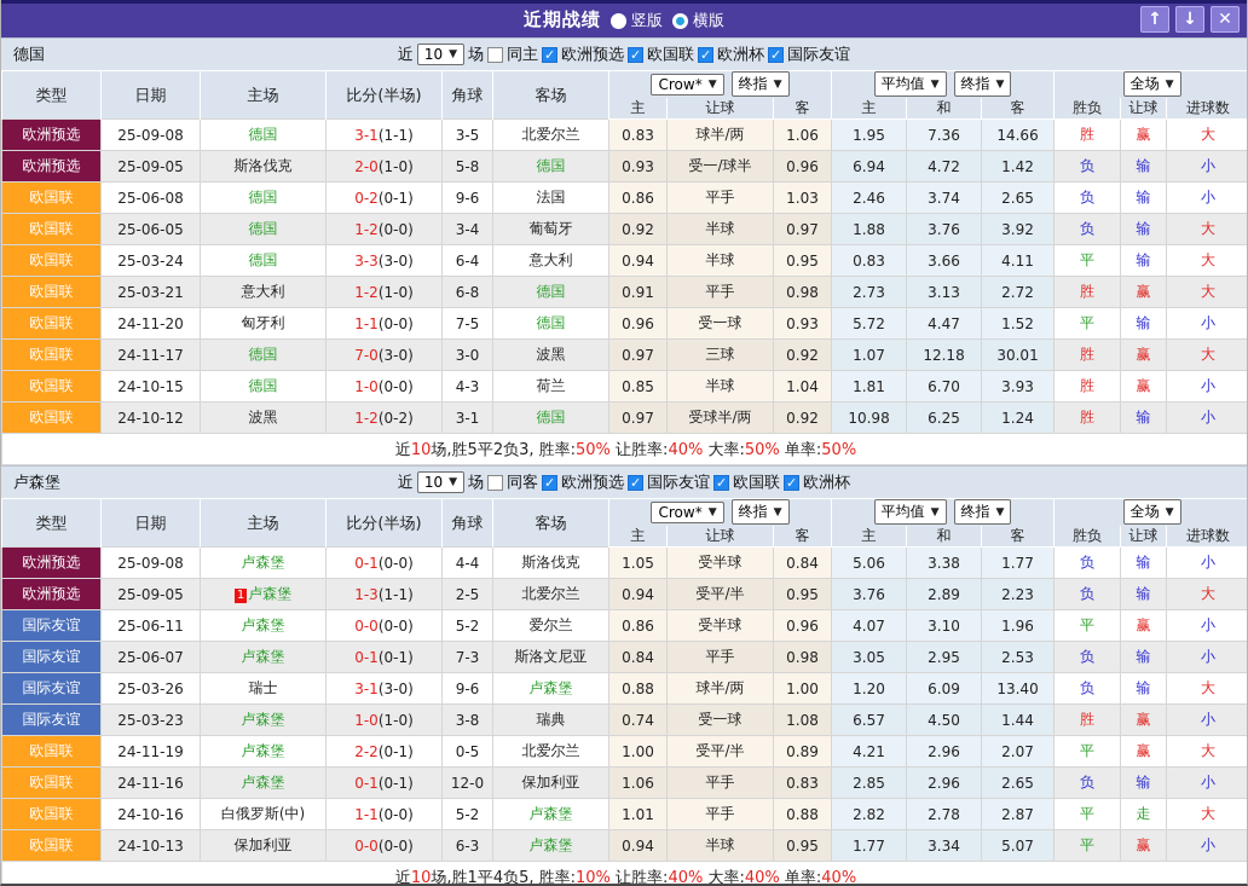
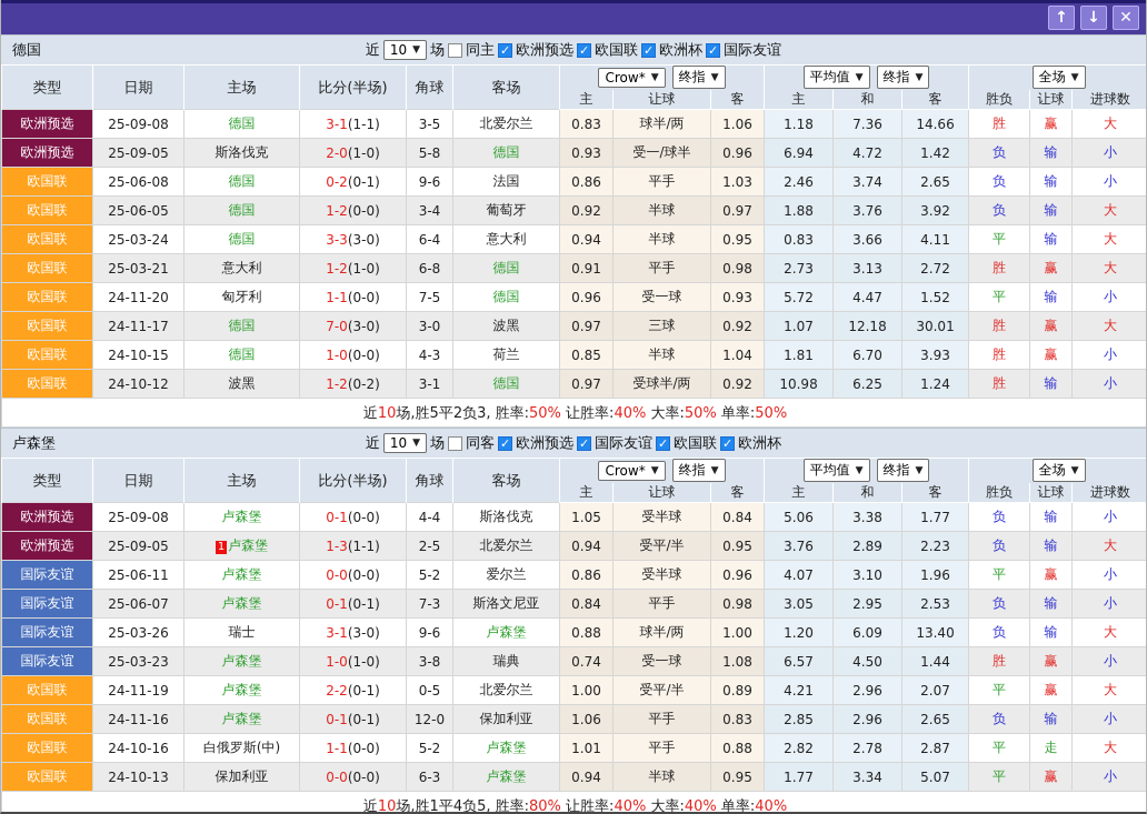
- 近期战绩
- 竖版
- 横版
  ↑
  ↓
  ✕
  德国
  近
  10
  ▼
  场
  同主
  ✓
  欧洲预选
  ✓
  欧国联
  ✓
  欧洲杯
  ✓
  国际友谊
  类型	日期	主场	比分(半场)	角球	客场	Crow* ▼ 终指 ▼	平均值 ▼ 终指 ▼	全场 ▼
  主	让球	客	主	和	客	胜负	让球	进球数
- 欧洲预选	25-09-08	德国	3-1(1-1)	3-5	北爱尔兰	0.83	球半/两	1.06	1.95	7.36	14.66	胜	赢	大
+ 欧洲预选	25-09-08	德国	3-1(1-1)	3-5	北爱尔兰	0.83	球半/两	1.06	1.18	7.36	14.66	胜	赢	大
  欧洲预选	25-09-05	斯洛伐克	2-0(1-0)	5-8	德国	0.93	受一/球半	0.96	6.94	4.72	1.42	负	输	小
  欧国联	25-06-08	德国	0-2(0-1)	9-6	法国	0.86	平手	1.03	2.46	3.74	2.65	负	输	小
  欧国联	25-06-05	德国	1-2(0-0)	3-4	葡萄牙	0.92	半球	0.97	1.88	3.76	3.92	负	输	大
  欧国联	25-03-24	德国	3-3(3-0)	6-4	意大利	0.94	半球	0.95	0.83	3.66	4.11	平	输	大
  欧国联	25-03-21	意大利	1-2(1-0)	6-8	德国	0.91	平手	0.98	2.73	3.13	2.72	胜	赢	大
  欧国联	24-11-20	匈牙利	1-1(0-0)	7-5	德国	0.96	受一球	0.93	5.72	4.47	1.52	平	输	小
  欧国联	24-11-17	德国	7-0(3-0)	3-0	波黑	0.97	三球	0.92	1.07	12.18	30.01	胜	赢	大
  欧国联	24-10-15	德国	1-0(0-0)	4-3	荷兰	0.85	半球	1.04	1.81	6.70	3.93	胜	赢	小
  欧国联	24-10-12	波黑	1-2(0-2)	3-1	德国	0.97	受球半/两	0.92	10.98	6.25	1.24	胜	输	小
  近10场,胜5平2负3, 胜率:50% 让胜率:40% 大率:50% 单率:50%
  卢森堡
  近
  10
  ▼
  场
  同客
  ✓
  欧洲预选
  ✓
  国际友谊
  ✓
  欧国联
  ✓
  欧洲杯
  类型	日期	主场	比分(半场)	角球	客场	Crow* ▼ 终指 ▼	平均值 ▼ 终指 ▼	全场 ▼
  主	让球	客	主	和	客	胜负	让球	进球数
  欧洲预选	25-09-08	卢森堡	0-1(0-0)	4-4	斯洛伐克	1.05	受半球	0.84	5.06	3.38	1.77	负	输	小
  欧洲预选	25-09-05	1 卢森堡	1-3(1-1)	2-5	北爱尔兰	0.94	受平/半	0.95	3.76	2.89	2.23	负	输	大
  国际友谊	25-06-11	卢森堡	0-0(0-0)	5-2	爱尔兰	0.86	受半球	0.96	4.07	3.10	1.96	平	赢	小
  国际友谊	25-06-07	卢森堡	0-1(0-1)	7-3	斯洛文尼亚	0.84	平手	0.98	3.05	2.95	2.53	负	输	小
  国际友谊	25-03-26	瑞士	3-1(3-0)	9-6	卢森堡	0.88	球半/两	1.00	1.20	6.09	13.40	负	输	大
  国际友谊	25-03-23	卢森堡	1-0(1-0)	3-8	瑞典	0.74	受一球	1.08	6.57	4.50	1.44	胜	赢	小
  欧国联	24-11-19	卢森堡	2-2(0-1)	0-5	北爱尔兰	1.00	受平/半	0.89	4.21	2.96	2.07	平	赢	大
  欧国联	24-11-16	卢森堡	0-1(0-1)	12-0	保加利亚	1.06	平手	0.83	2.85	2.96	2.65	负	输	小
  欧国联	24-10-16	白俄罗斯(中)	1-1(0-0)	5-2	卢森堡	1.01	平手	0.88	2.82	2.78	2.87	平	走	大
  欧国联	24-10-13	保加利亚	0-0(0-0)	6-3	卢森堡	0.94	半球	0.95	1.77	3.34	5.07	平	赢	小
- 近10场,胜1平4负5, 胜率:10% 让胜率:40% 大率:40% 单率:40%
+ 近10场,胜1平4负5, 胜率:80% 让胜率:40% 大率:40% 单率:40%
